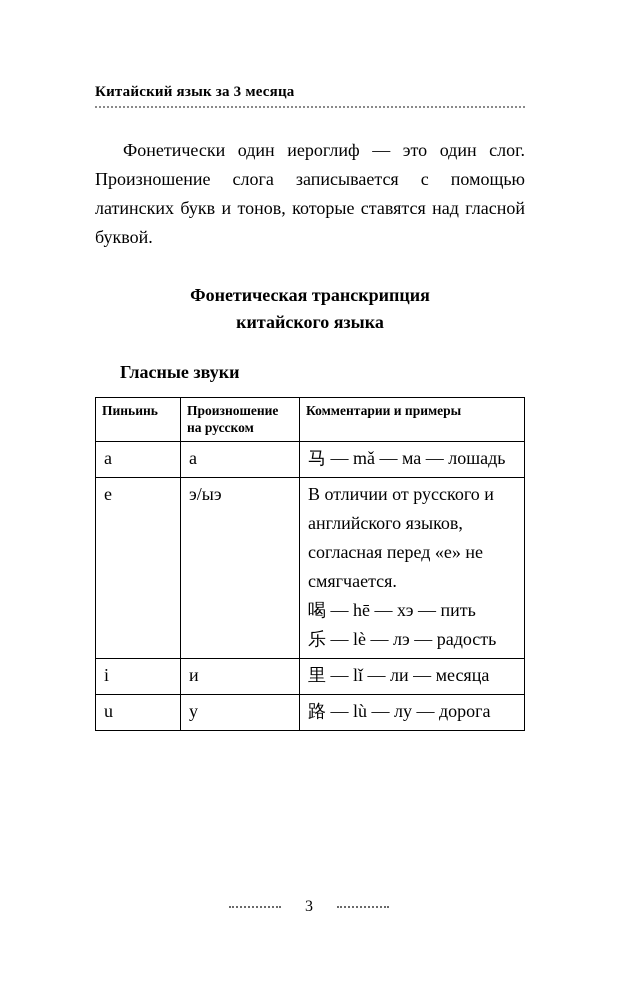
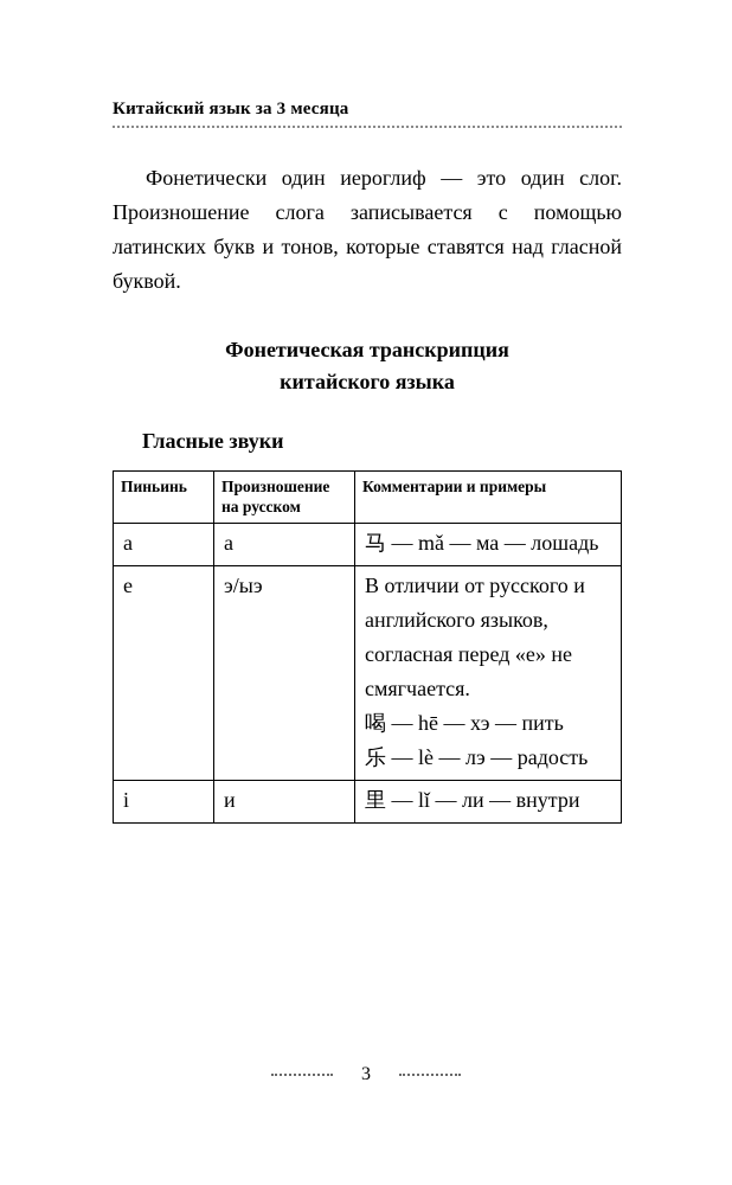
  Китайский язык за 3 месяца
  Фонетически один иероглиф — это один слог. Произношение слога записывается с помощью латинских букв и тонов, которые ставятся над гласной буквой.
  Фонетическая транскрипция
  китайского языка
  Гласные звуки
  Пиньинь	Произношение на русском	Комментарии и примеры
  a	а	马 — mǎ — ма — лошадь
  e	э/ыэ	В отличии от русского и английского языков, согласная перед «е» не смягчается. 喝 — hē — хэ — пить 乐 — lè — лэ — радость
- i	и	里 — lǐ — ли — месяца
+ i	и	里 — lǐ — ли — внутри
- u	у	路 — lù — лу — дорога
  3
